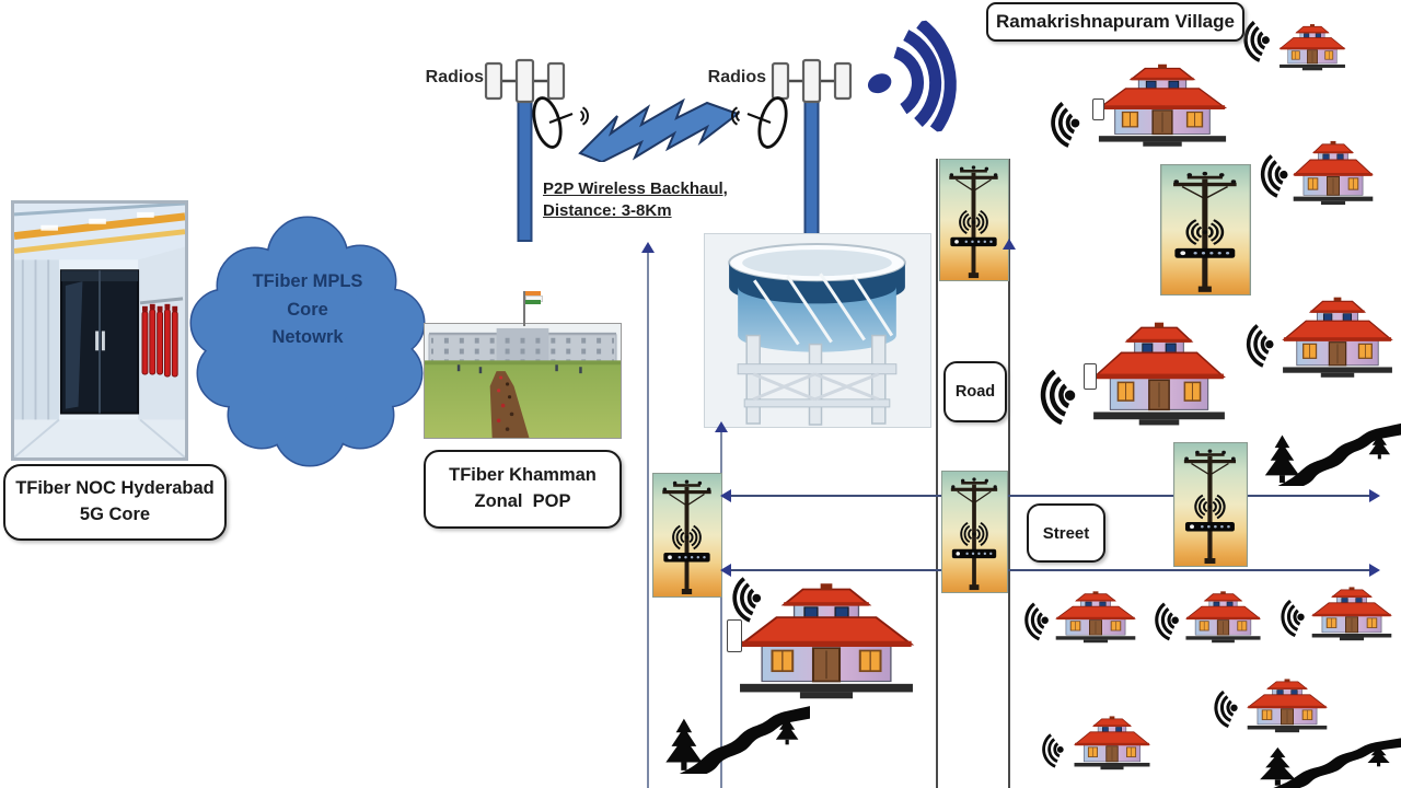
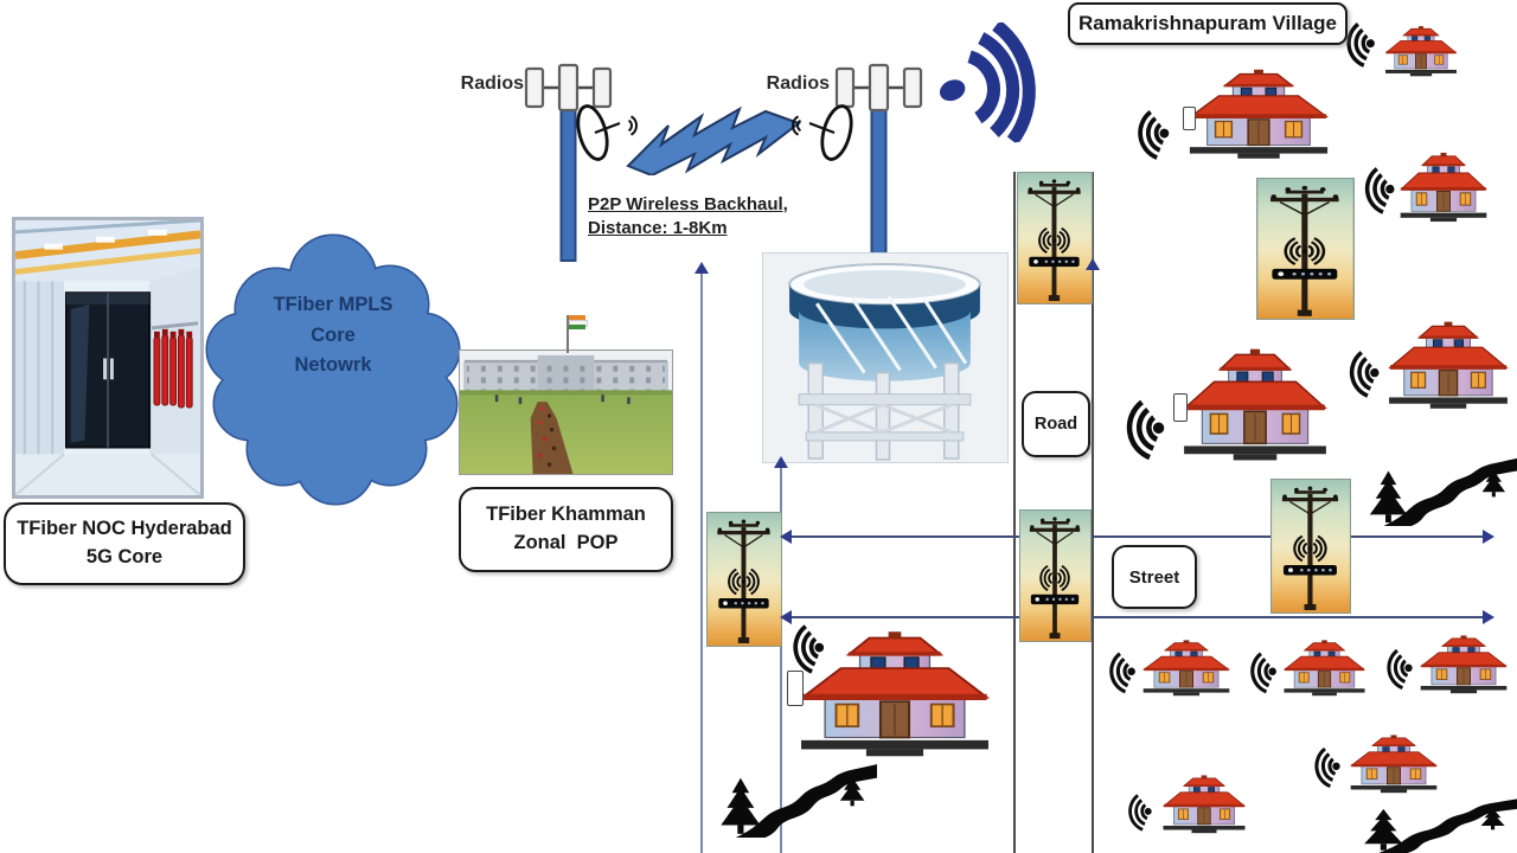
  TFiber NOC Hyderabad
  5G Core
  TFiber MPLS
  Core
  Netowrk
  TFiber Khamman
  Zonal POP
  Radios
  Radios
  P2P Wireless Backhaul,
- Distance: 3-8Km
+ Distance: 1-8Km
  Ramakrishnapuram Village
  Road
  Street
